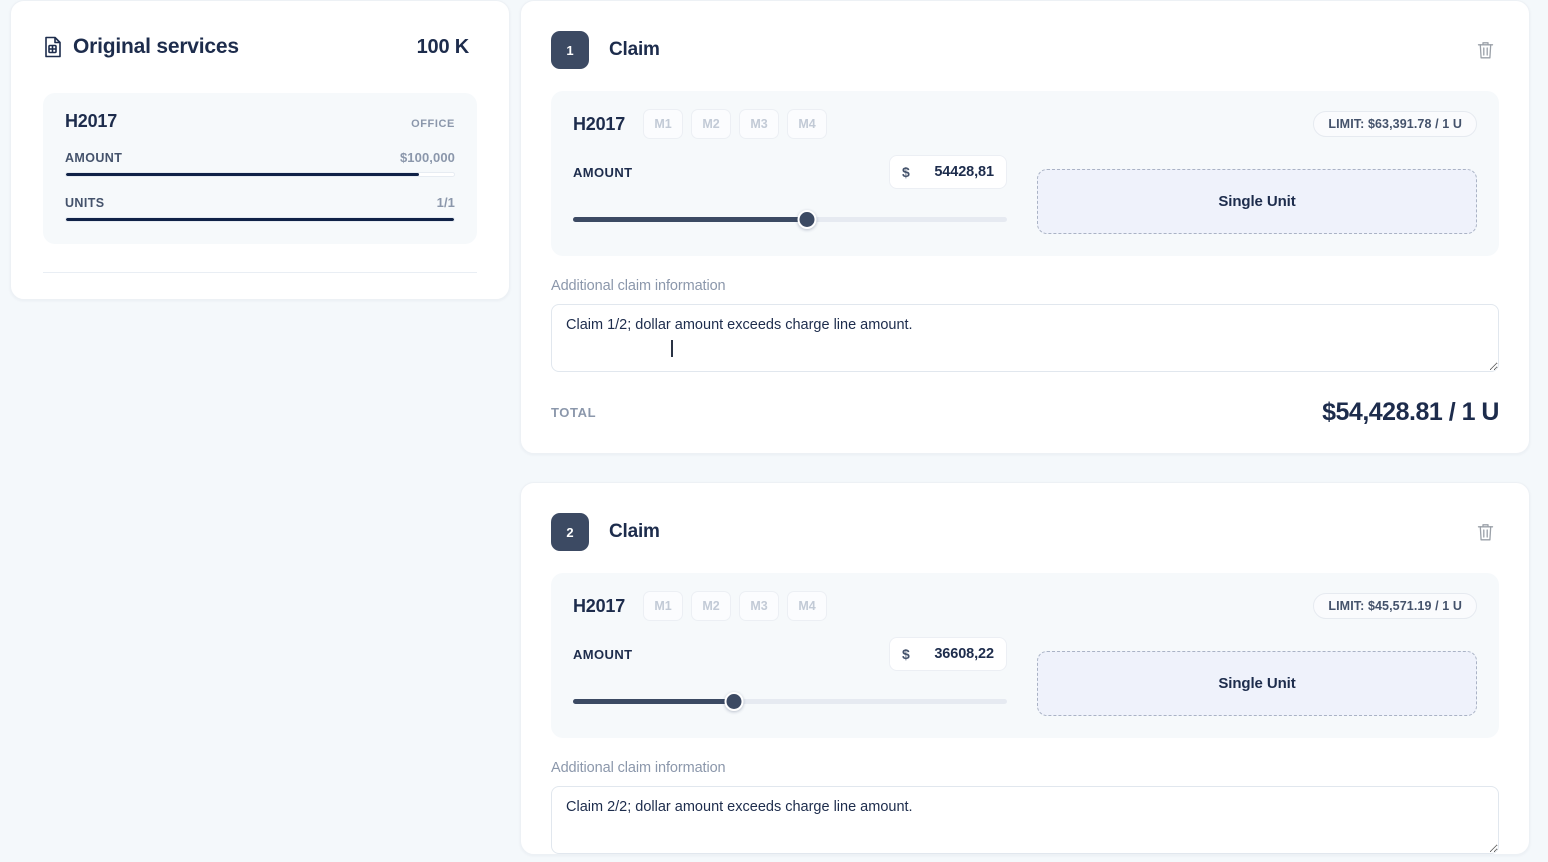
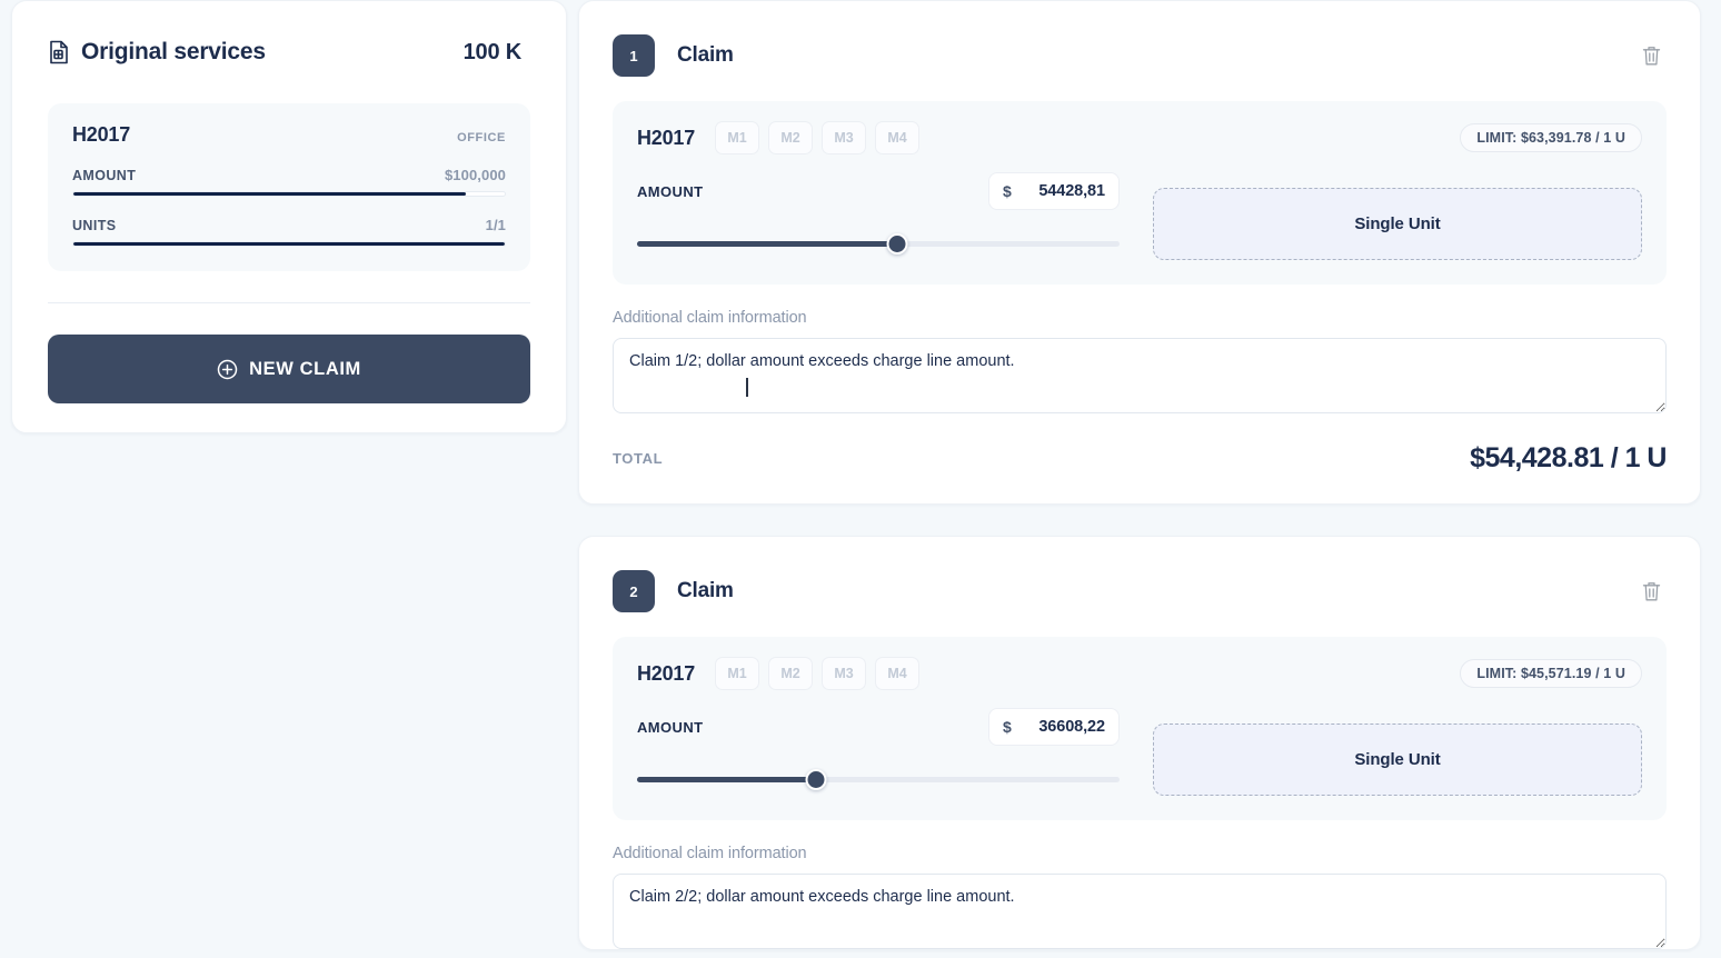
  Original services
  100 K
  H2017
  OFFICE
  AMOUNT
  $100,000
  UNITS
  1/1
+ NEW CLAIM
  1
  Claim
  H2017
  M1
  M2
  M3
  M4
  LIMIT: $63,391.78 / 1 U
  AMOUNT
  $
  54428,81
  Single Unit
  Additional claim information
  Claim 1/2; dollar amount exceeds charge line amount.
  TOTAL
  $54,428.81 / 1 U
  2
  Claim
  H2017
  M1
  M2
  M3
  M4
  LIMIT: $45,571.19 / 1 U
  AMOUNT
  $
  36608,22
  Single Unit
  Additional claim information
  Claim 2/2; dollar amount exceeds charge line amount.
